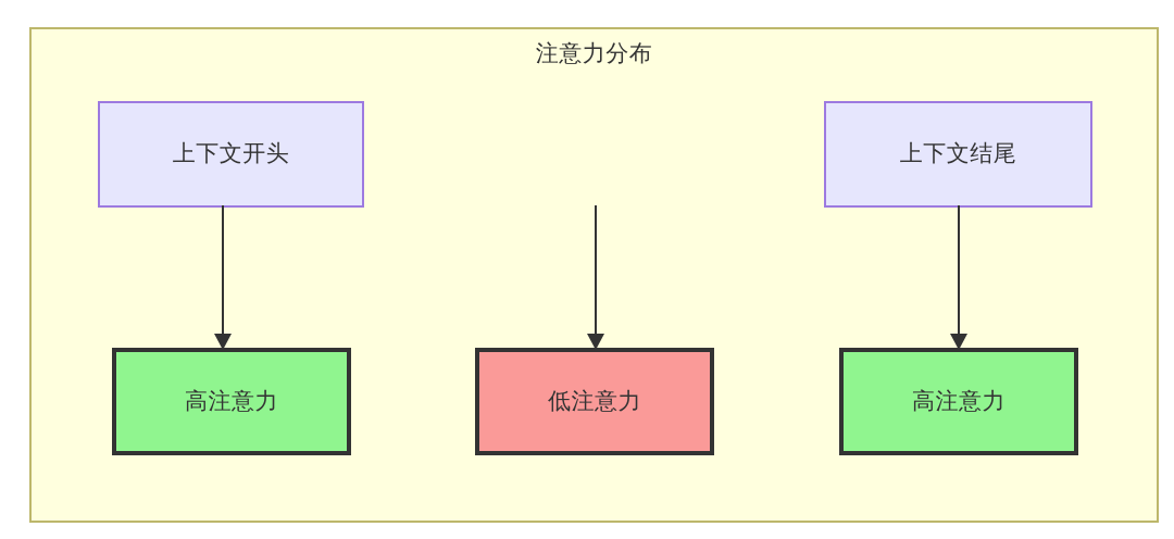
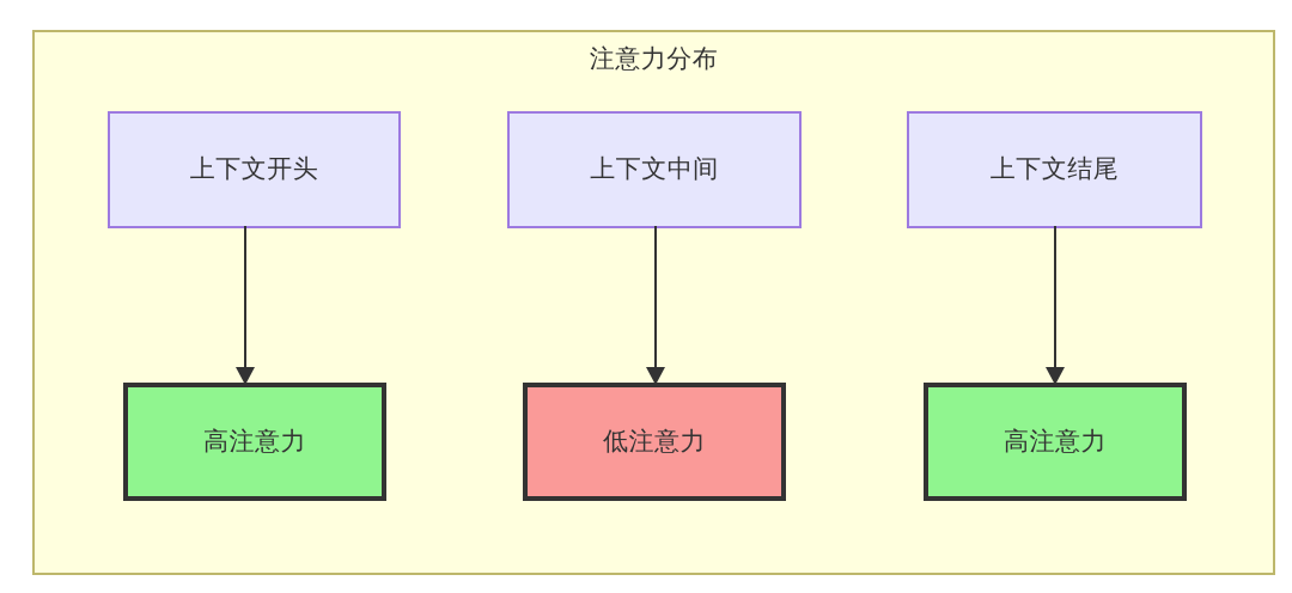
  注意力分布
  上下文开头
+ 上下文中间
  上下文结尾
  高注意力
  低注意力
  高注意力
